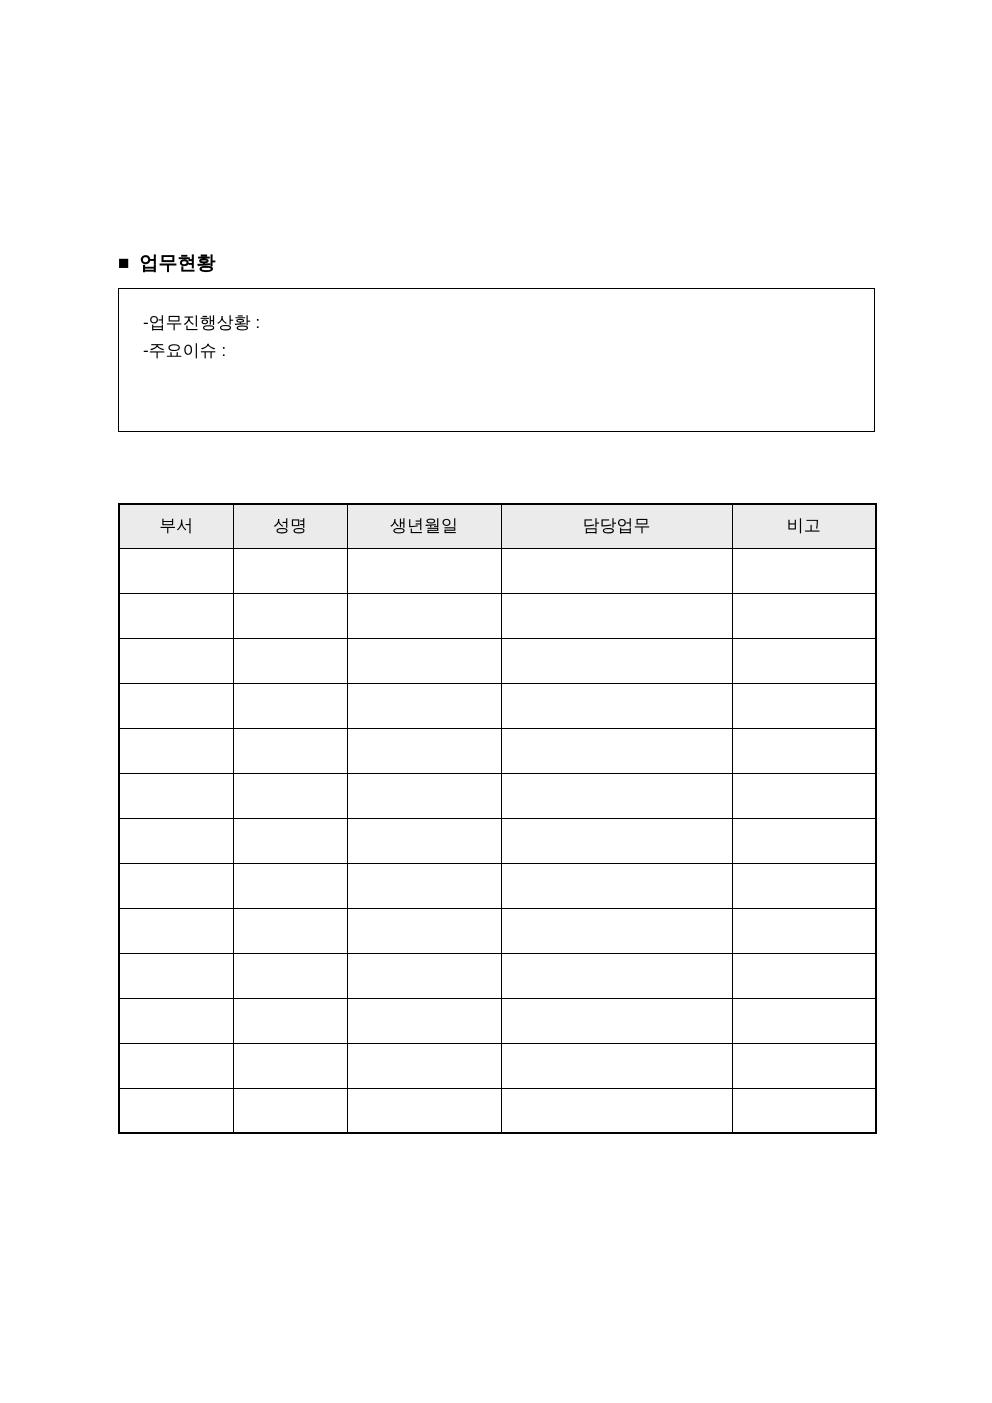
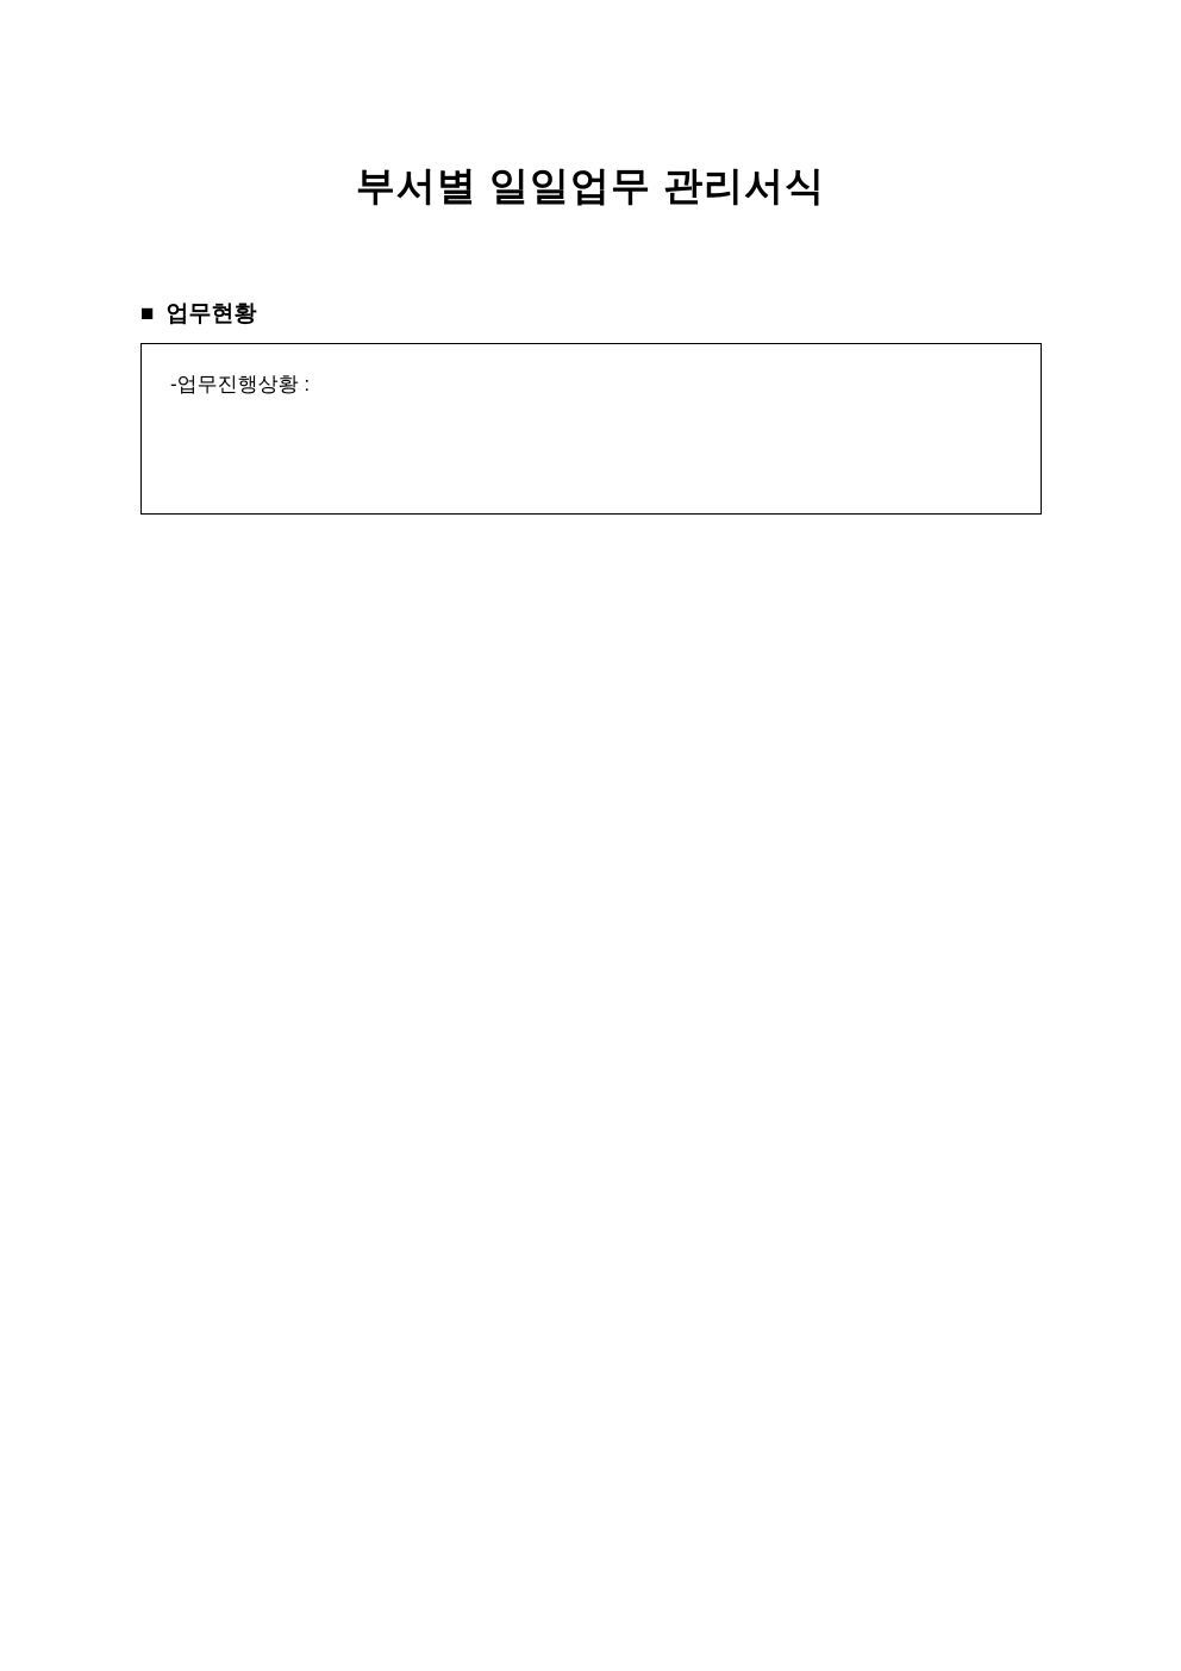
+ 부서별 일일업무 관리서식
  ■
  업무현황
  -업무진행상황 :
- -주요이슈 :
- 부서	성명	생년월일	담당업무	비고
